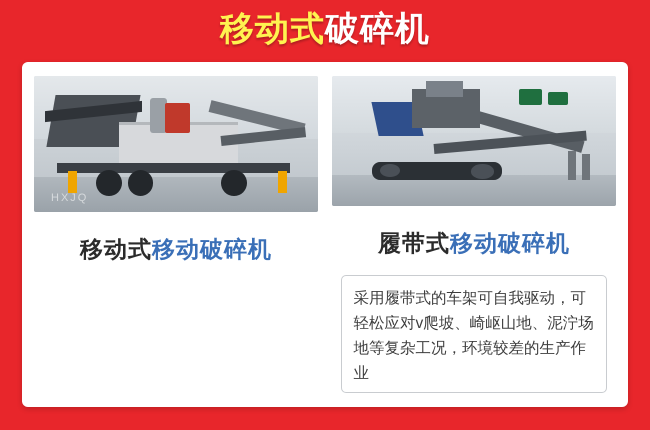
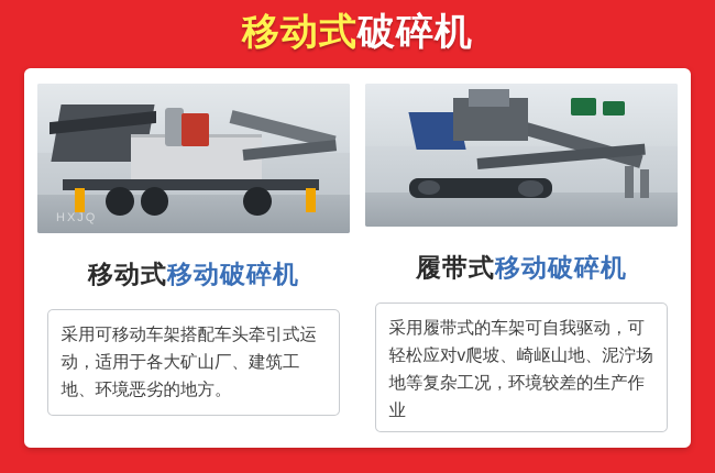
  移动式破碎机
  HXJQ
  移动式移动破碎机
+ 采用可移动车架搭配车头牵引式运动，适用于各大矿山厂、建筑工地、环境恶劣的地方。
  履带式移动破碎机
  采用履带式的车架可自我驱动，可轻松应对v爬坡、崎岖山地、泥泞场地等复杂工况，环境较差的生产作业
